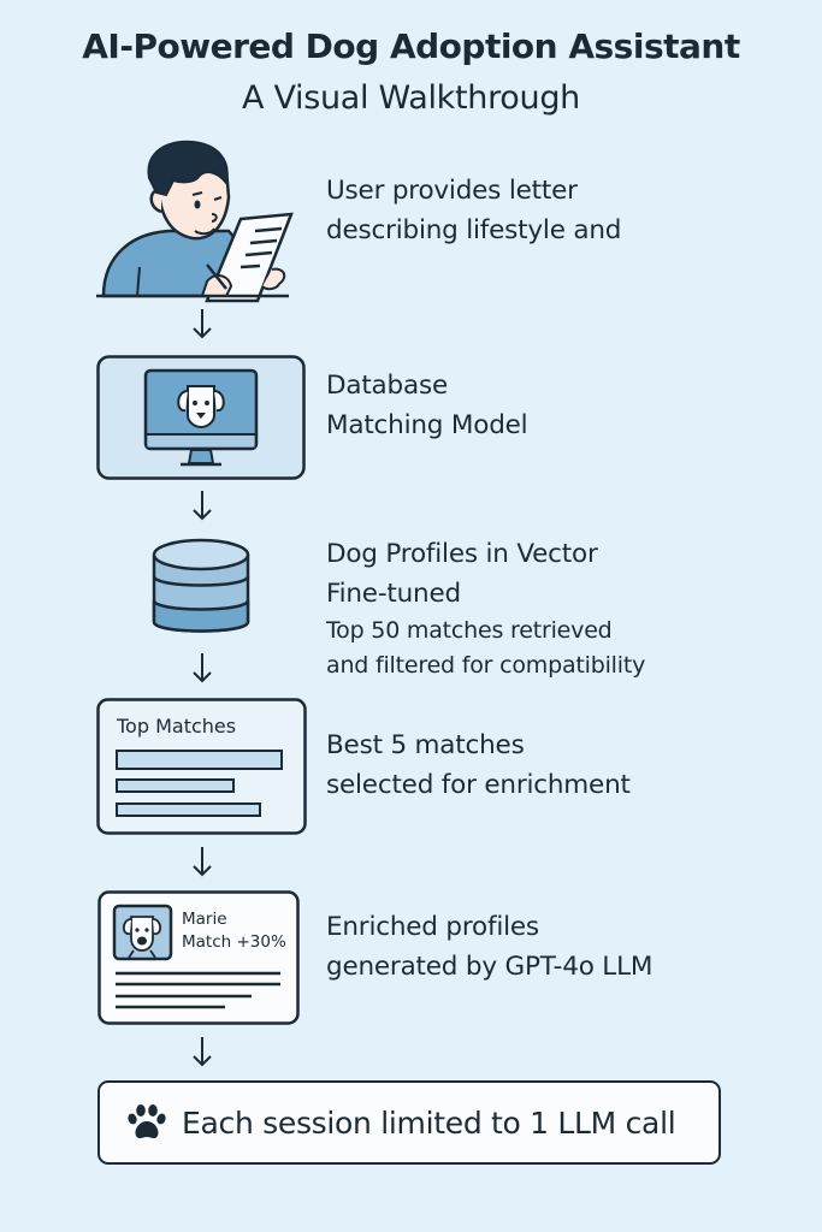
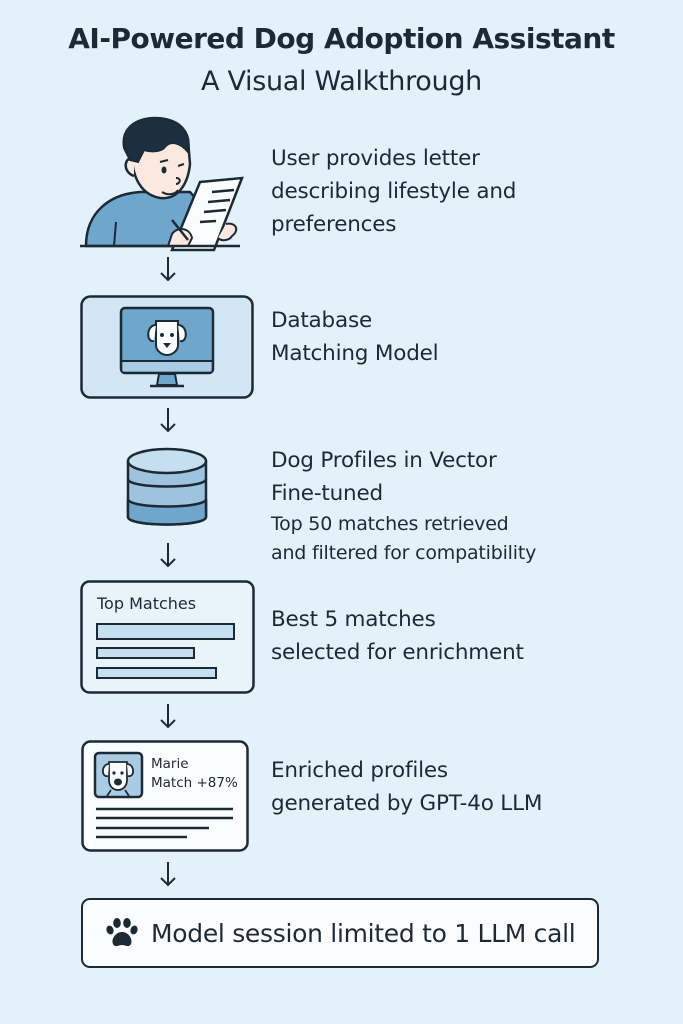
  AI-Powered Dog Adoption Assistant
  A Visual Walkthrough
  User provides letter
  describing lifestyle and
+ preferences
  Database
  Matching Model
  Dog Profiles in Vector
  Fine-tuned
  Top 50 matches retrieved
  and filtered for compatibility
  Top Matches
  Best 5 matches
  selected for enrichment
  Marie
- Match +30%
+ Match +87%
  Enriched profiles
  generated by GPT-4o LLM
- Each session limited to 1 LLM call
+ Model session limited to 1 LLM call
